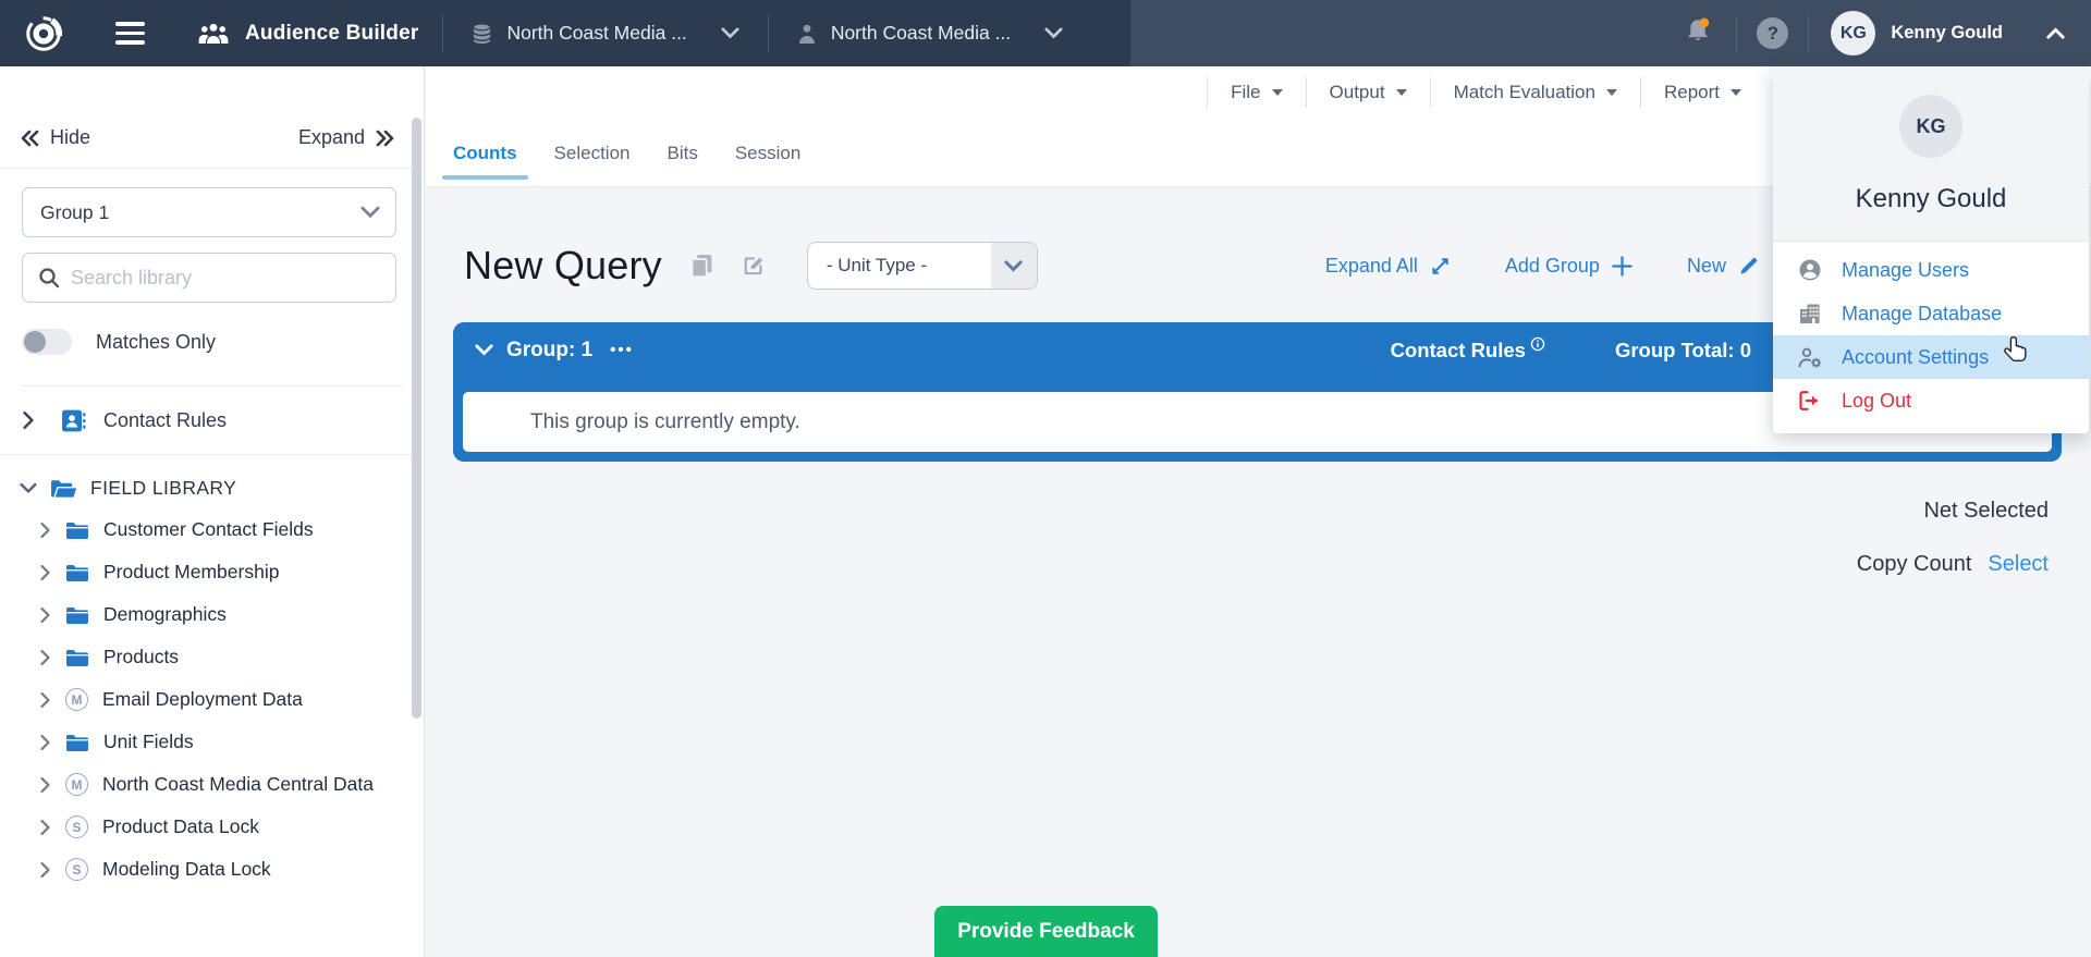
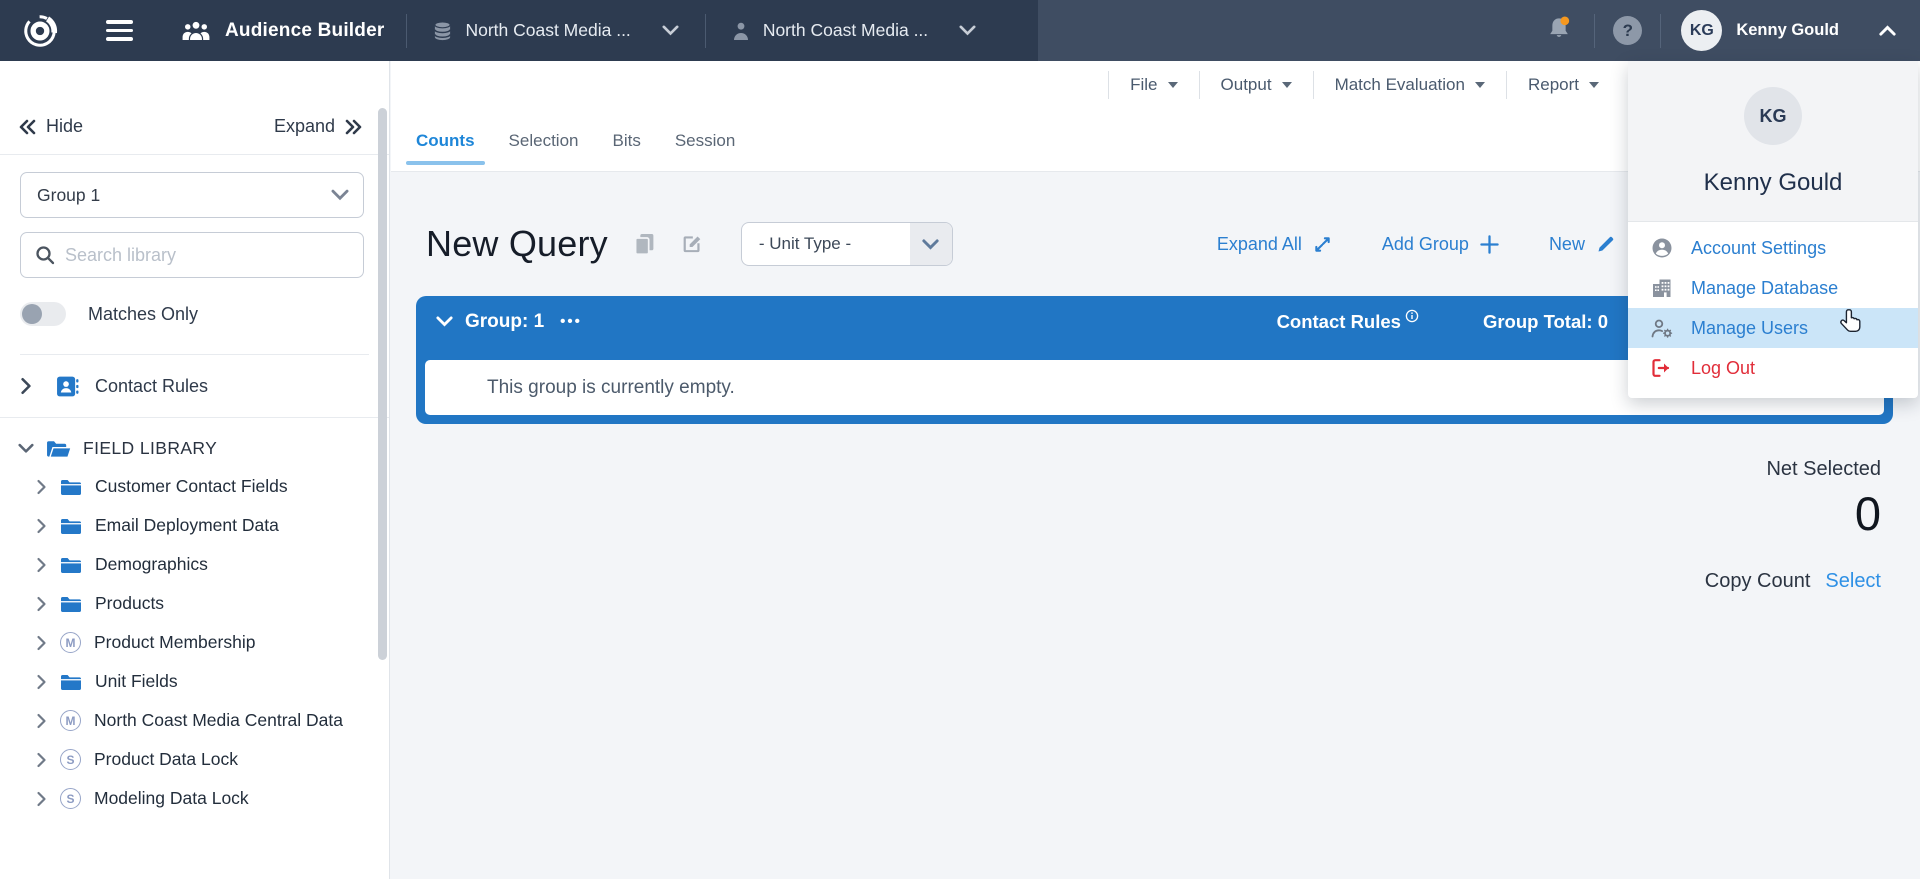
  Audience Builder
  North Coast Media ...
  North Coast Media ...
  ?
  KG
  Kenny Gould
  Hide
  Expand
  Group 1
  Search library
  Matches Only
  Contact Rules
  FIELD LIBRARY
  Customer Contact Fields
- Product Membership
+ Email Deployment Data
  Demographics
  Products
  M
- Email Deployment Data
+ Product Membership
  Unit Fields
  M
  North Coast Media Central Data
  S
  Product Data Lock
  S
  Modeling Data Lock
  File
  Output
  Match Evaluation
  Report
  Counts
  Selection
  Bits
  Session
  New Query
  - Unit Type -
  Expand All
  Add Group
  New
  Group: 1
  •••
  Contact Rules
  Group Total: 0
  This group is currently empty.
  Net Selected
+ 0
  Copy Count
  Select
- Provide Feedback
  KG
  Kenny Gould
- Manage Users
+ Account Settings
  Manage Database
- Account Settings
+ Manage Users
  Log Out
